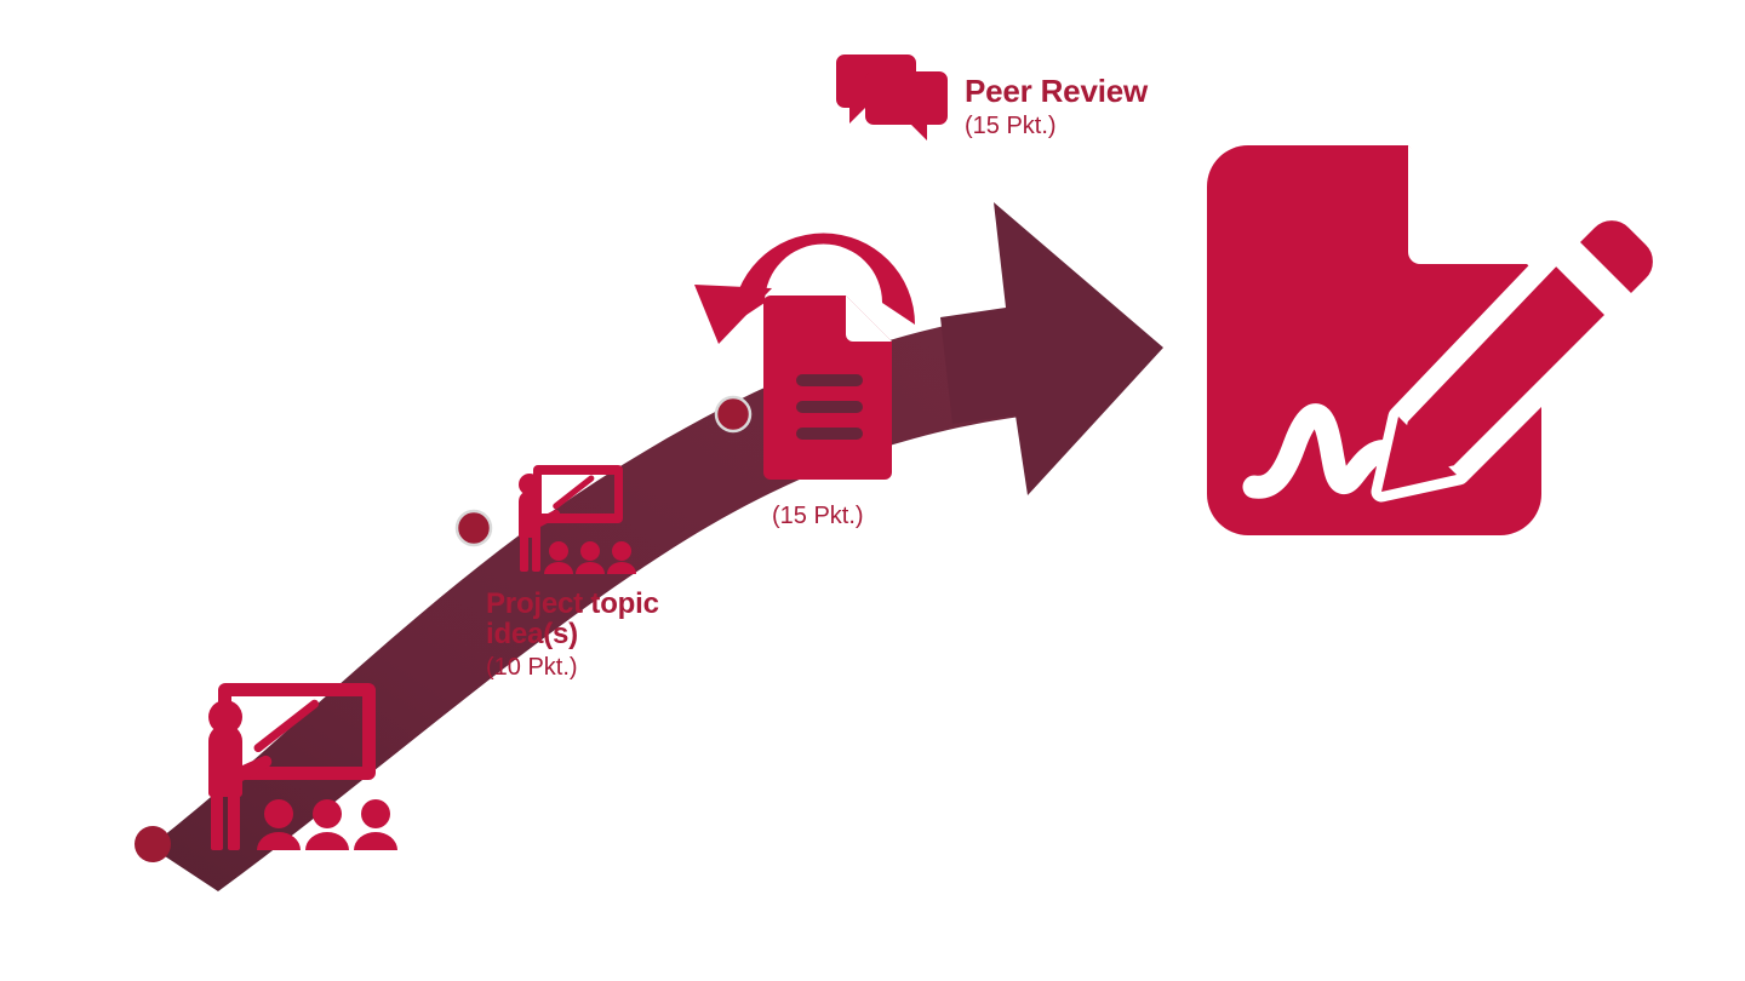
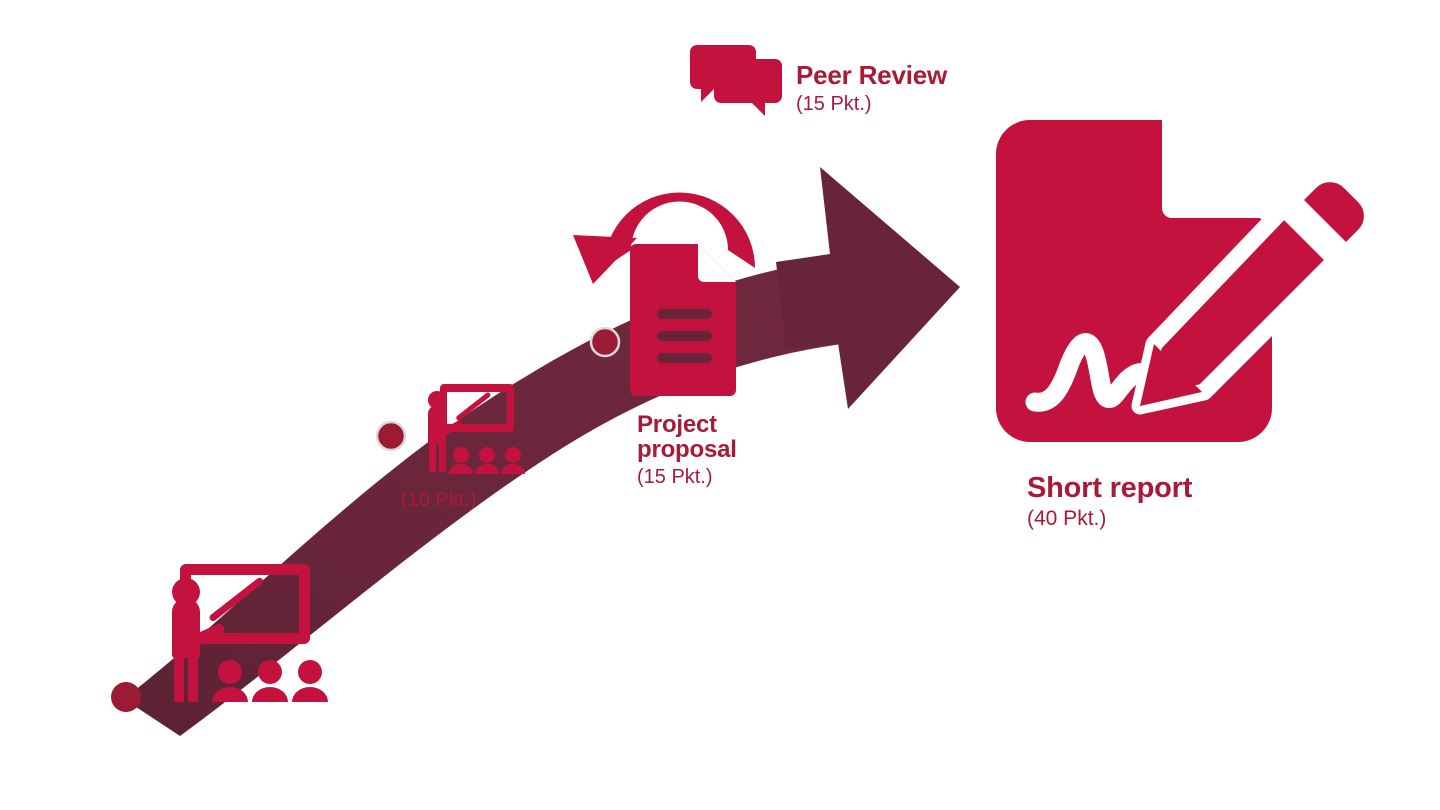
- Project topic
- idea(s)
  (10 Pkt.)
+ Project
+ proposal
  (15 Pkt.)
  Peer Review
  (15 Pkt.)
+ Short report
+ (40 Pkt.)
